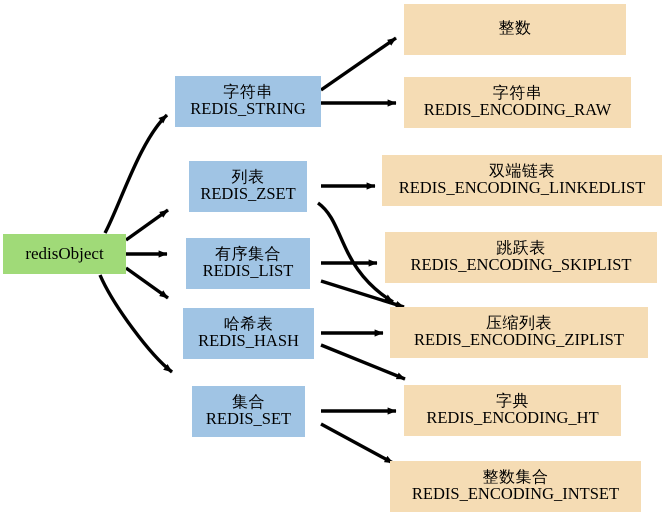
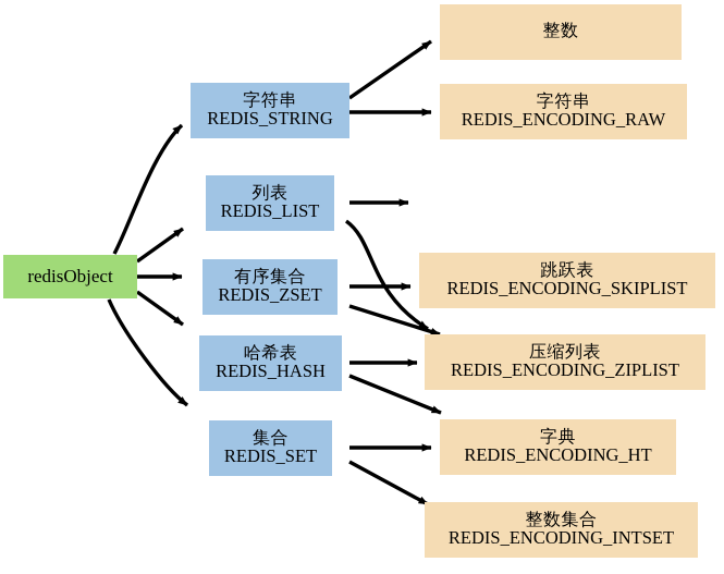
  redisObject
  字符串
  REDIS_STRING
  列表
- REDIS_ZSET
+ REDIS_LIST
  有序集合
- REDIS_LIST
+ REDIS_ZSET
  哈希表
  REDIS_HASH
  集合
  REDIS_SET
  整数
  字符串
  REDIS_ENCODING_RAW
- 双端链表
- REDIS_ENCODING_LINKEDLIST
  跳跃表
  REDIS_ENCODING_SKIPLIST
  压缩列表
  REDIS_ENCODING_ZIPLIST
  字典
  REDIS_ENCODING_HT
  整数集合
  REDIS_ENCODING_INTSET
